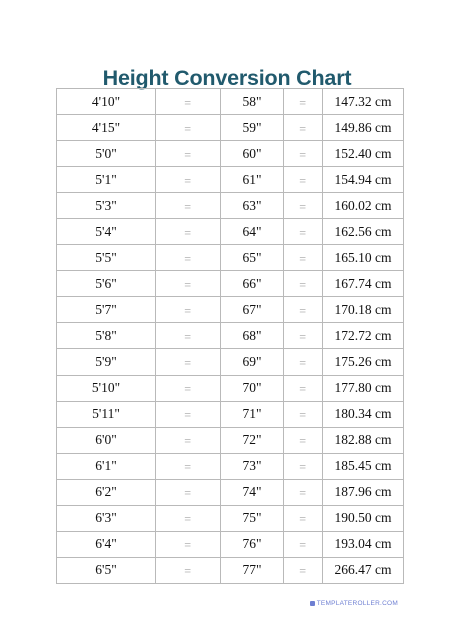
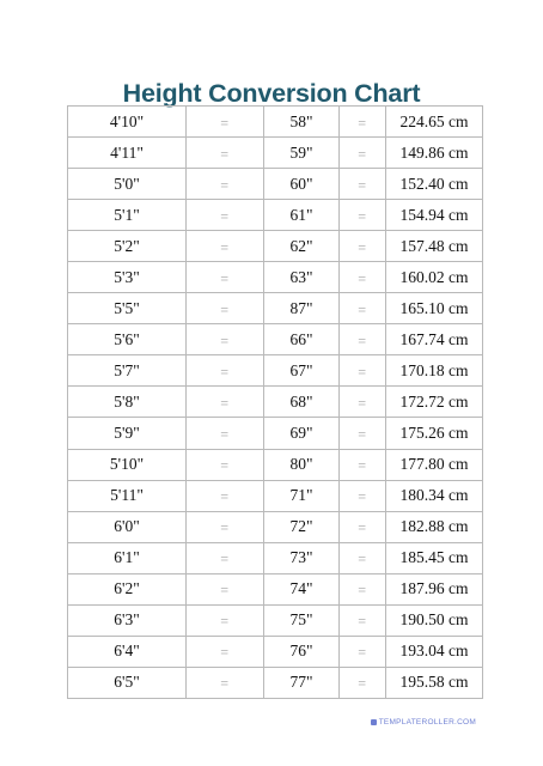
  Height Conversion Chart
- 4'10"	=	58"	=	147.32 cm
+ 4'10"	=	58"	=	224.65 cm
- 4'15"	=	59"	=	149.86 cm
+ 4'11"	=	59"	=	149.86 cm
  5'0"	=	60"	=	152.40 cm
  5'1"	=	61"	=	154.94 cm
+ 5'2"	=	62"	=	157.48 cm
  5'3"	=	63"	=	160.02 cm
- 5'4"	=	64"	=	162.56 cm
- 5'5"	=	65"	=	165.10 cm
+ 5'5"	=	87"	=	165.10 cm
  5'6"	=	66"	=	167.74 cm
  5'7"	=	67"	=	170.18 cm
  5'8"	=	68"	=	172.72 cm
  5'9"	=	69"	=	175.26 cm
- 5'10"	=	70"	=	177.80 cm
+ 5'10"	=	80"	=	177.80 cm
  5'11"	=	71"	=	180.34 cm
  6'0"	=	72"	=	182.88 cm
  6'1"	=	73"	=	185.45 cm
  6'2"	=	74"	=	187.96 cm
  6'3"	=	75"	=	190.50 cm
  6'4"	=	76"	=	193.04 cm
- 6'5"	=	77"	=	266.47 cm
+ 6'5"	=	77"	=	195.58 cm
